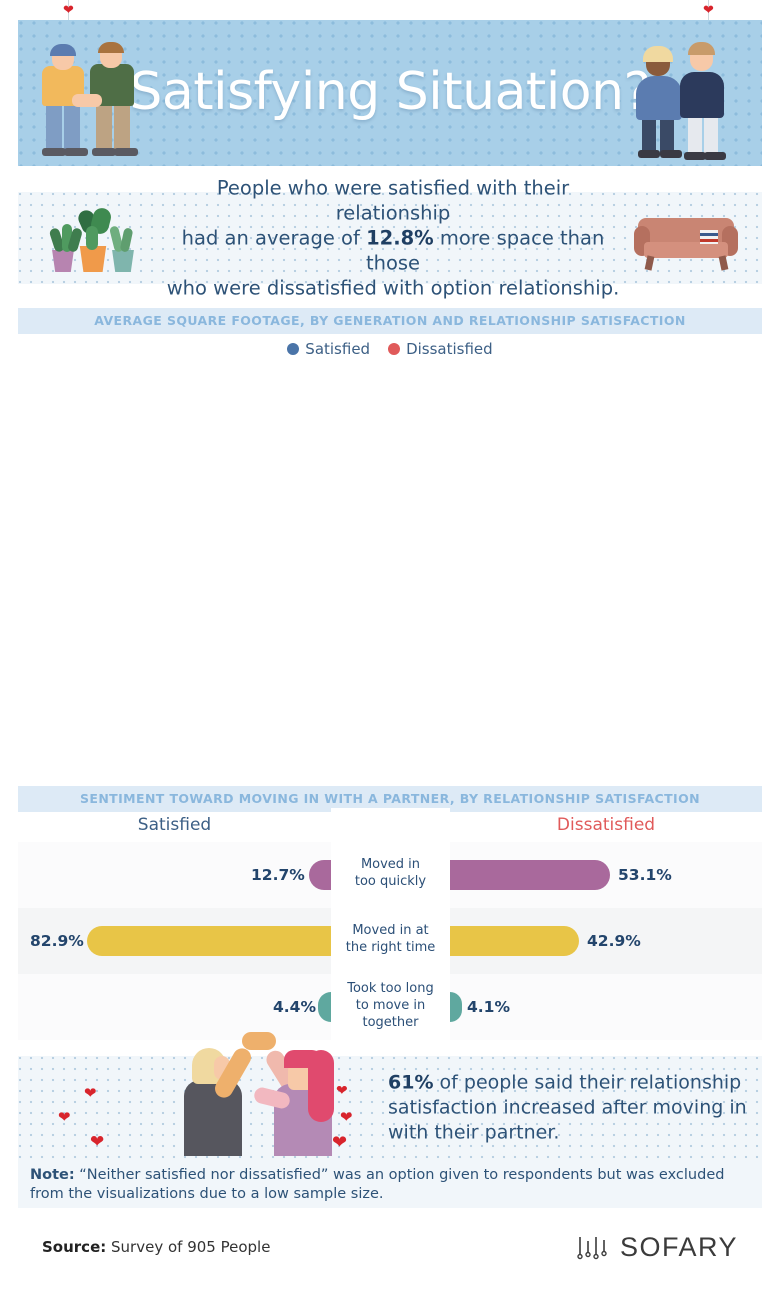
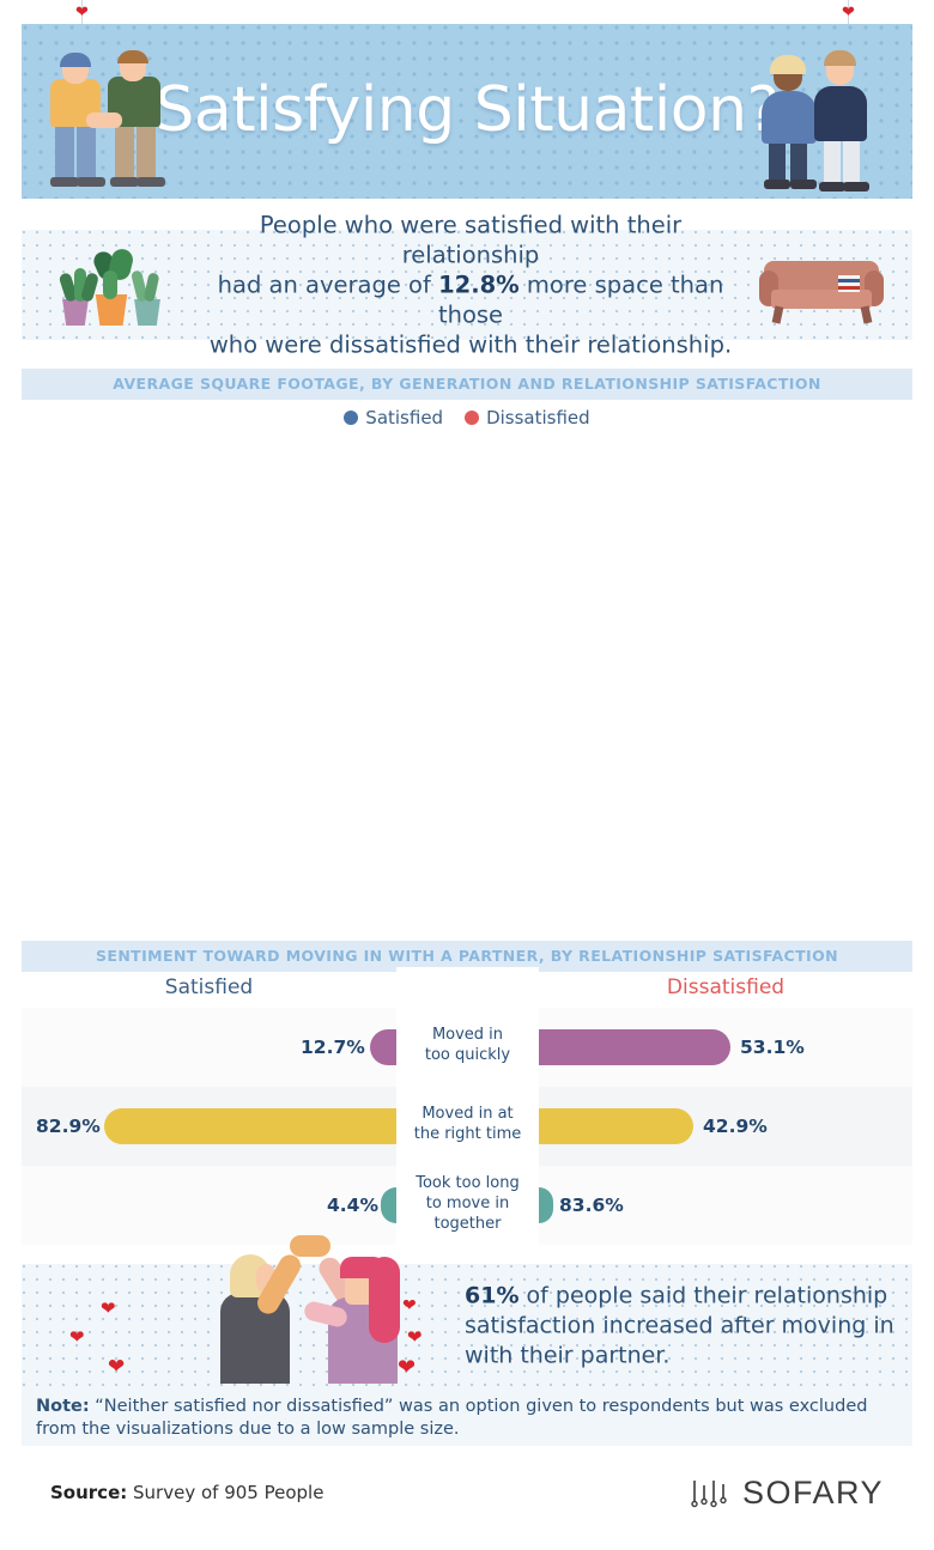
  Satisfying Situation
  ❤
  ❤
  People who were satisfied with their relationship
  had an average of 12.8% more space than those
- who were dissatisfied with option relationship.
+ who were dissatisfied with their relationship.
  AVERAGE SQUARE FOOTAGE, BY GENERATION AND RELATIONSHIP SATISFACTION
  Satisfied
  Dissatisfied
  SENTIMENT TOWARD MOVING IN WITH A PARTNER, BY RELATIONSHIP SATISFACTION
  Satisfied
  Dissatisfied
  12.7%
  53.1%
  82.9%
  42.9%
  4.4%
- 4.1%
+ 83.6%
  Moved in
  too quickly
  Moved in at
  the right time
  Took too long
  to move in
  together
  ❤
  ❤
  ❤
  ❤
  ❤
  ❤
  61% of people said their relationship satisfaction increased after moving in with their partner.
  Note: “Neither satisfied nor dissatisfied” was an option given to respondents but was excluded from the visualizations due to a low sample size.
  Source: Survey of 905 People
  SOFARY
